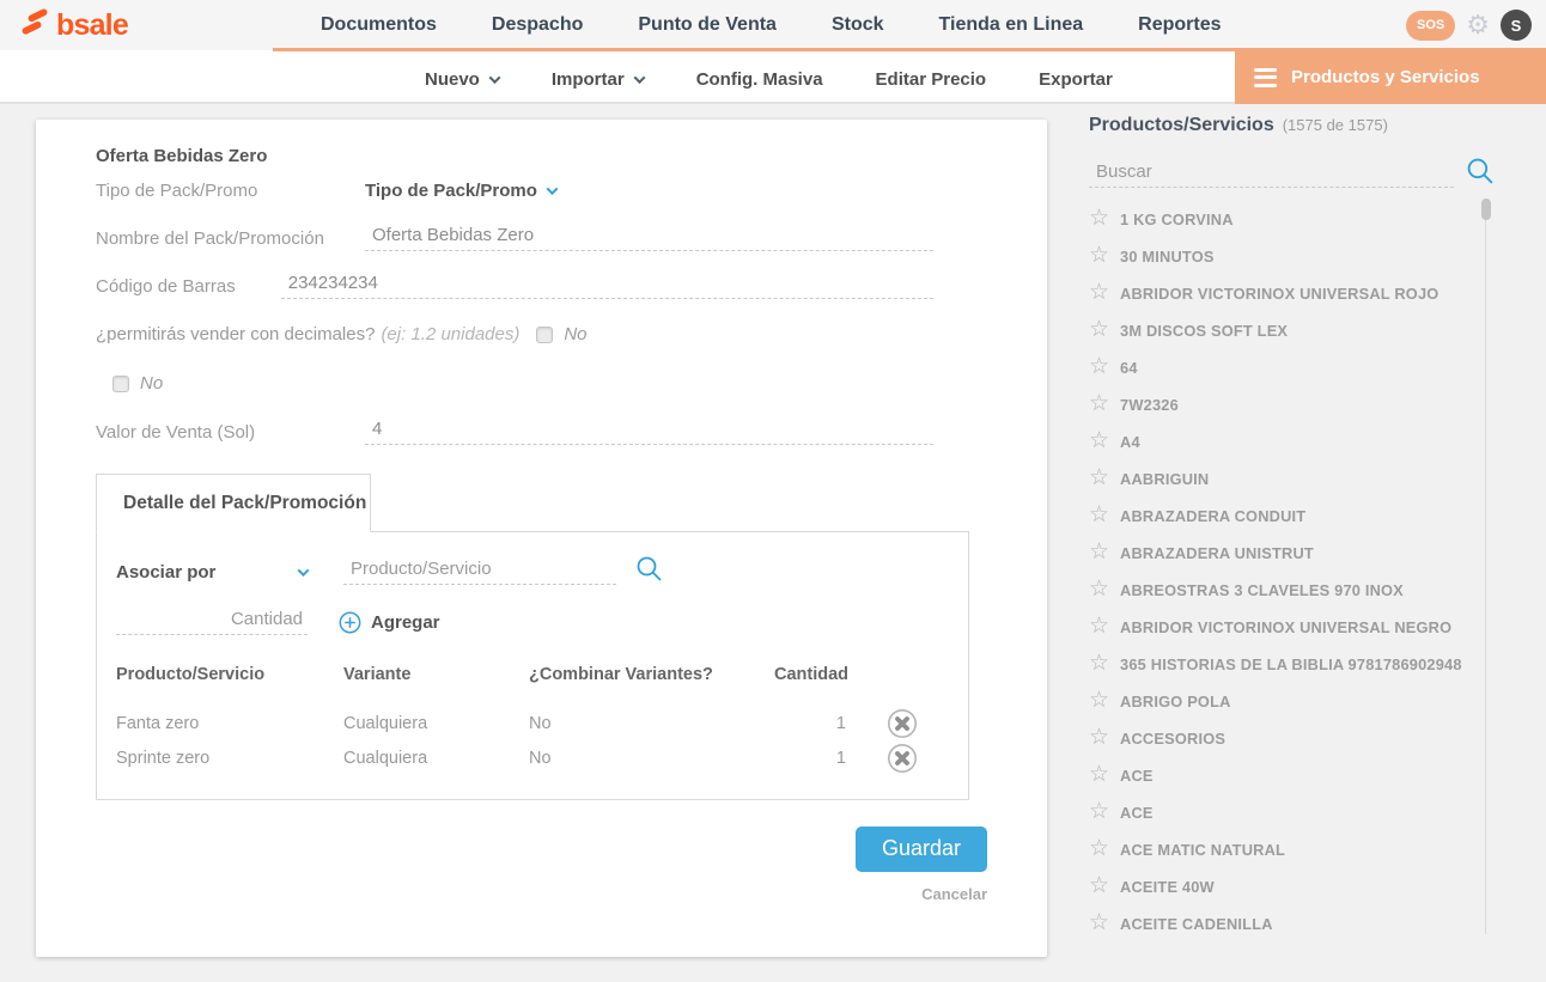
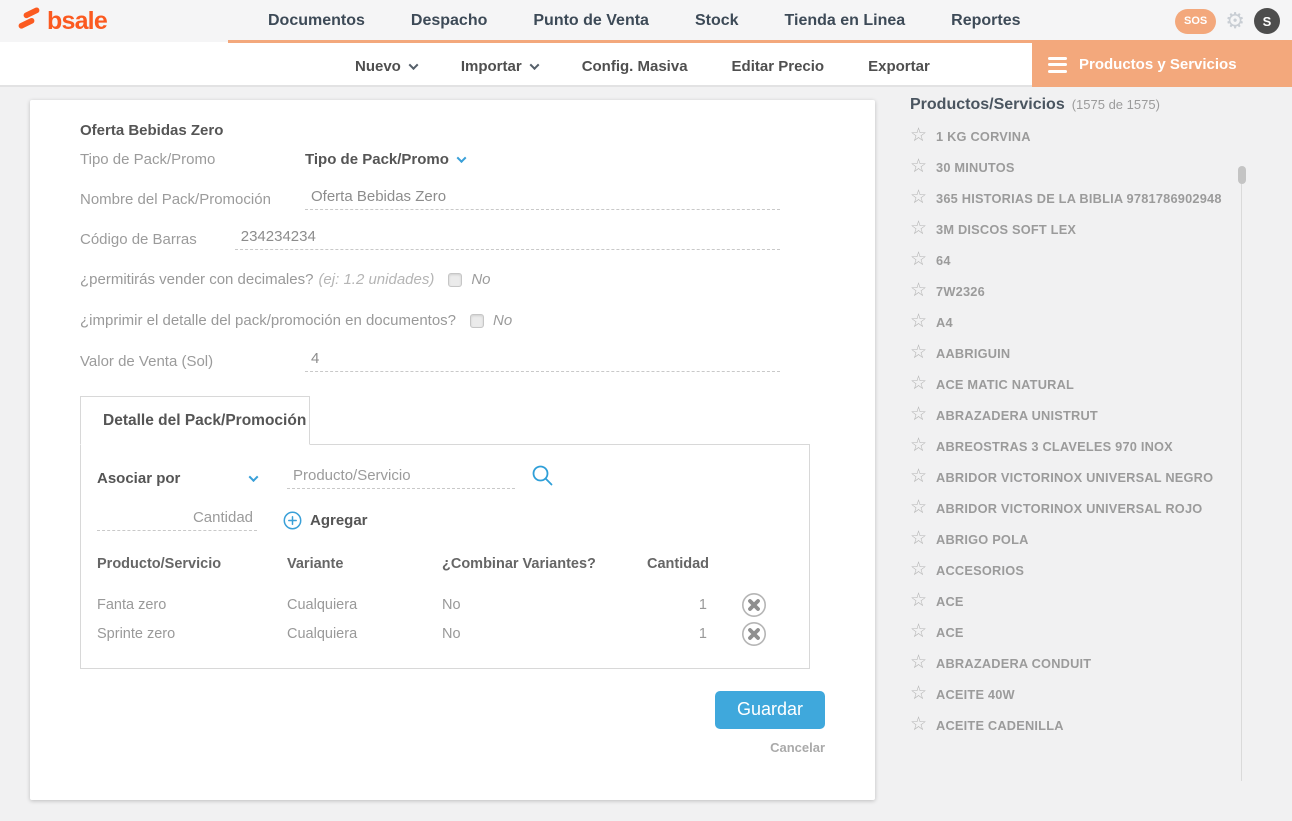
  bsale
  Documentos
  Despacho
  Punto de Venta
  Stock
  Tienda en Linea
  Reportes
  SOS
  ⚙
  S
  Nuevo
  Importar
  Config. Masiva
  Editar Precio
  Exportar
  Productos y Servicios
  Oferta Bebidas Zero
  Tipo de Pack/Promo
  Tipo de Pack/Promo
  Nombre del Pack/Promoción
  Oferta Bebidas Zero
  Código de Barras
  234234234
  ¿permitirás vender con decimales?
  (ej: 1.2 unidades)
  No
+ ¿imprimir el detalle del pack/promoción en documentos?
  No
  Valor de Venta (Sol)
  4
  Detalle del Pack/Promoción
  Asociar por
  Producto/Servicio
  Cantidad
  Agregar
  Producto/Servicio
  Variante
  ¿Combinar Variantes?
  Cantidad
  Fanta zero
  Cualquiera
  No
  1
  Sprinte zero
  Cualquiera
  No
  1
  Guardar
  Cancelar
  Productos/Servicios
  (1575 de 1575)
- Buscar
  ☆
  1 KG CORVINA
  ☆
  30 MINUTOS
  ☆
- ABRIDOR VICTORINOX UNIVERSAL ROJO
+ 365 HISTORIAS DE LA BIBLIA 9781786902948
  ☆
  3M DISCOS SOFT LEX
  ☆
  64
  ☆
  7W2326
  ☆
  A4
  ☆
  AABRIGUIN
  ☆
- ABRAZADERA CONDUIT
+ ACE MATIC NATURAL
  ☆
  ABRAZADERA UNISTRUT
  ☆
  ABREOSTRAS 3 CLAVELES 970 INOX
  ☆
  ABRIDOR VICTORINOX UNIVERSAL NEGRO
  ☆
- 365 HISTORIAS DE LA BIBLIA 9781786902948
+ ABRIDOR VICTORINOX UNIVERSAL ROJO
  ☆
  ABRIGO POLA
  ☆
  ACCESORIOS
  ☆
  ACE
  ☆
  ACE
  ☆
- ACE MATIC NATURAL
+ ABRAZADERA CONDUIT
  ☆
  ACEITE 40W
  ☆
  ACEITE CADENILLA
